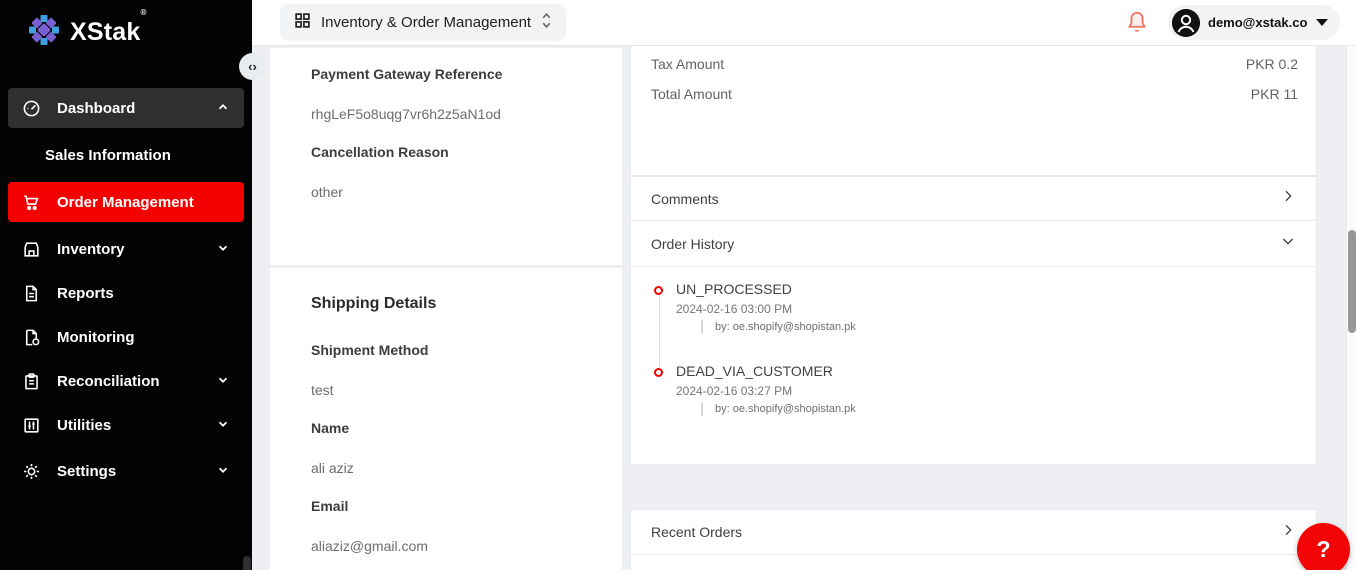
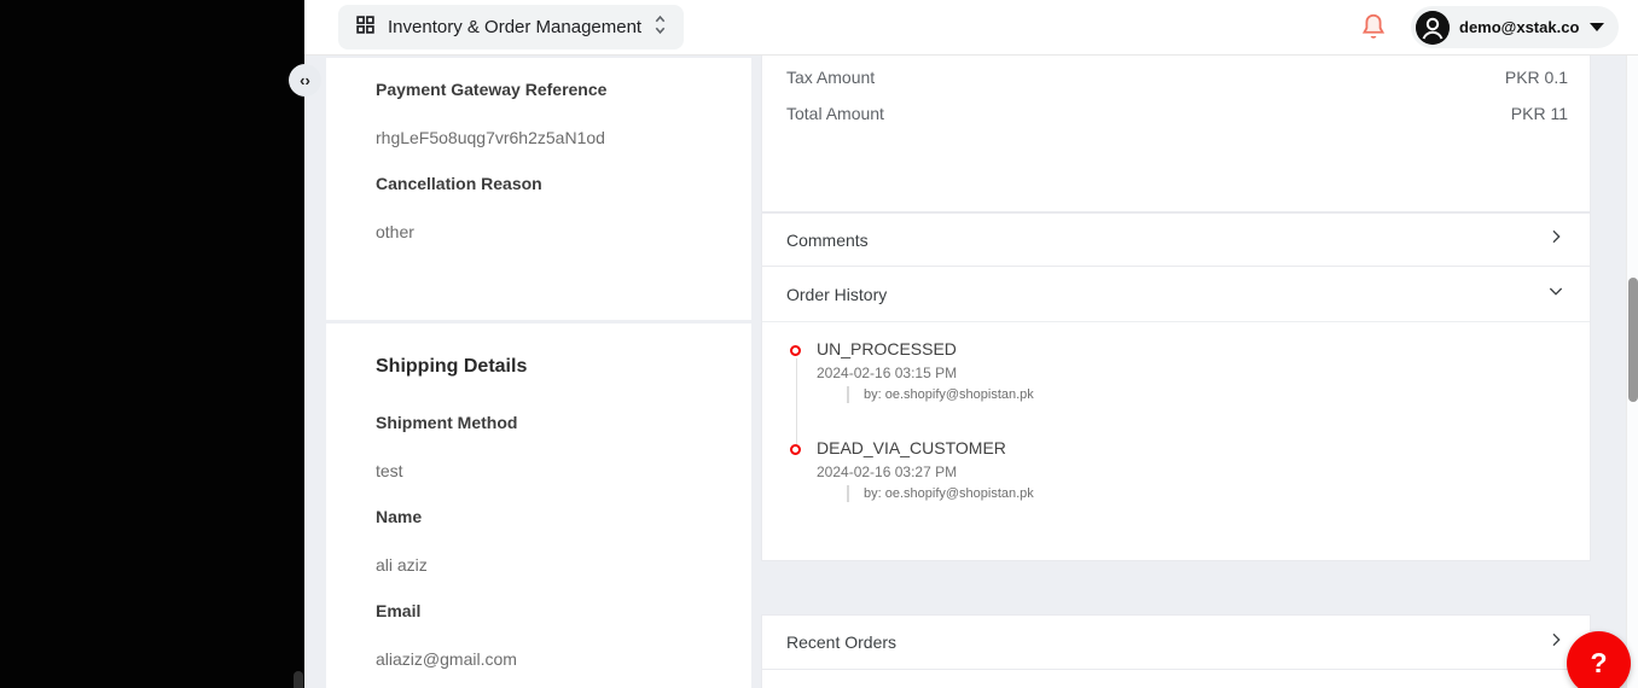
- XStak®
- Dashboard
- Sales Information
- Order Management
- Inventory
- Reports
- Monitoring
- Reconciliation
- Utilities
- Settings
  ‹›
  Inventory & Order Management
  demo@xstak.co
  Payment Gateway Reference
  rhgLeF5o8uqg7vr6h2z5aN1od
  Cancellation Reason
  other
  Shipping Details
  Shipment Method
  test
  Name
  ali aziz
  Email
  aliaziz@gmail.com
  Tax Amount
- PKR 0.2
+ PKR 0.1
  Total Amount
  PKR 11
  Comments
  Order History
  UN_PROCESSED
- 2024-02-16 03:00 PM
+ 2024-02-16 03:15 PM
  by: oe.shopify@shopistan.pk
  DEAD_VIA_CUSTOMER
  2024-02-16 03:27 PM
  by: oe.shopify@shopistan.pk
  Recent Orders
  ?
